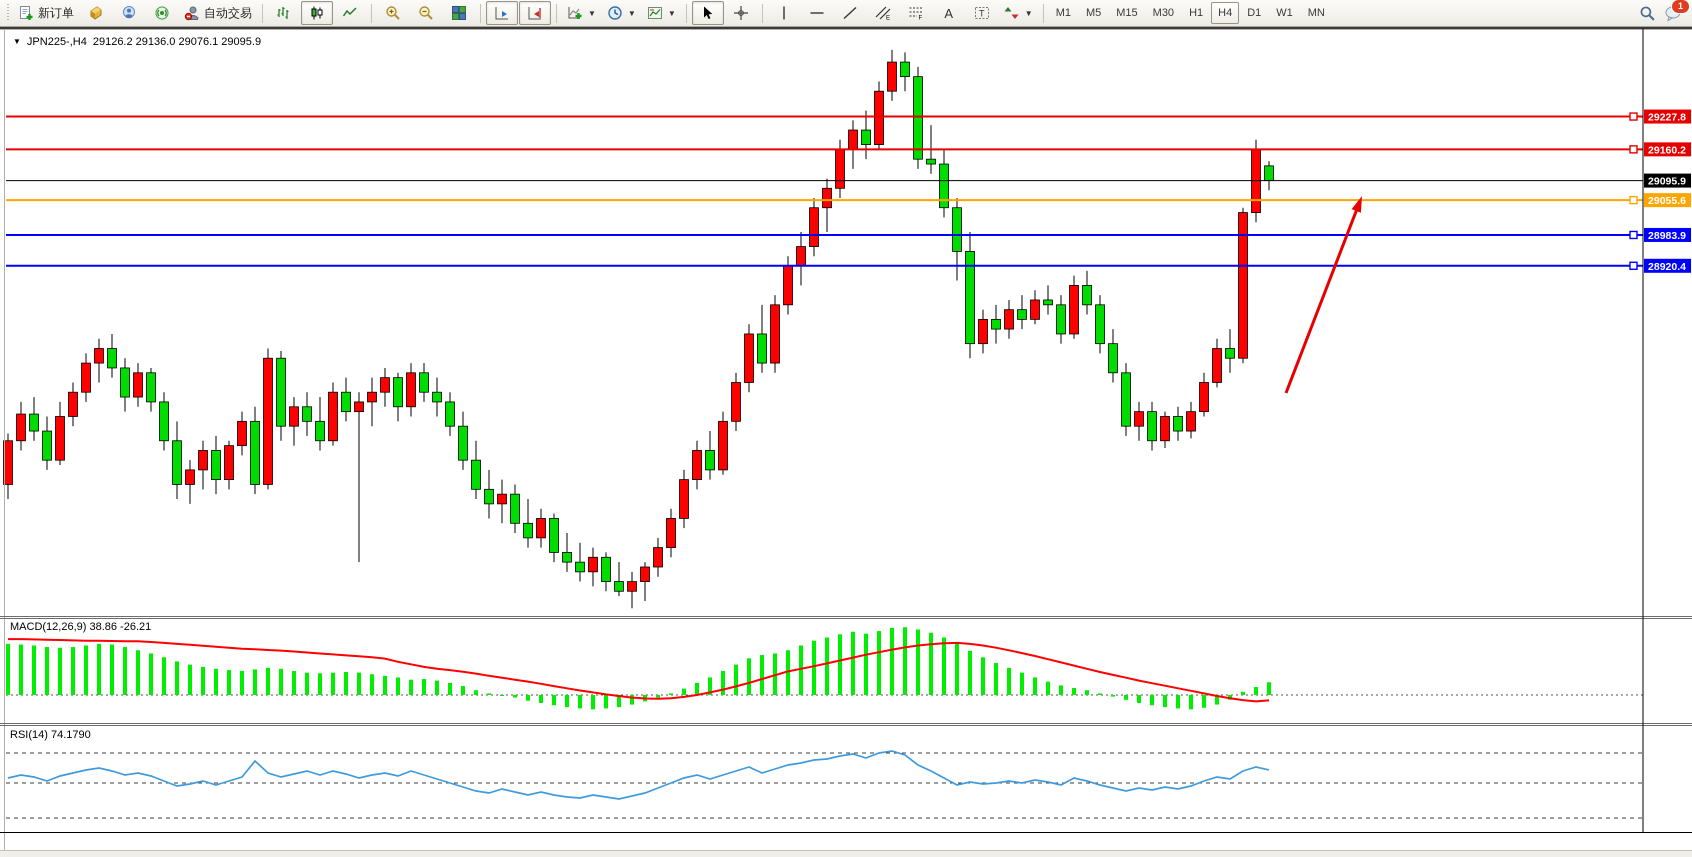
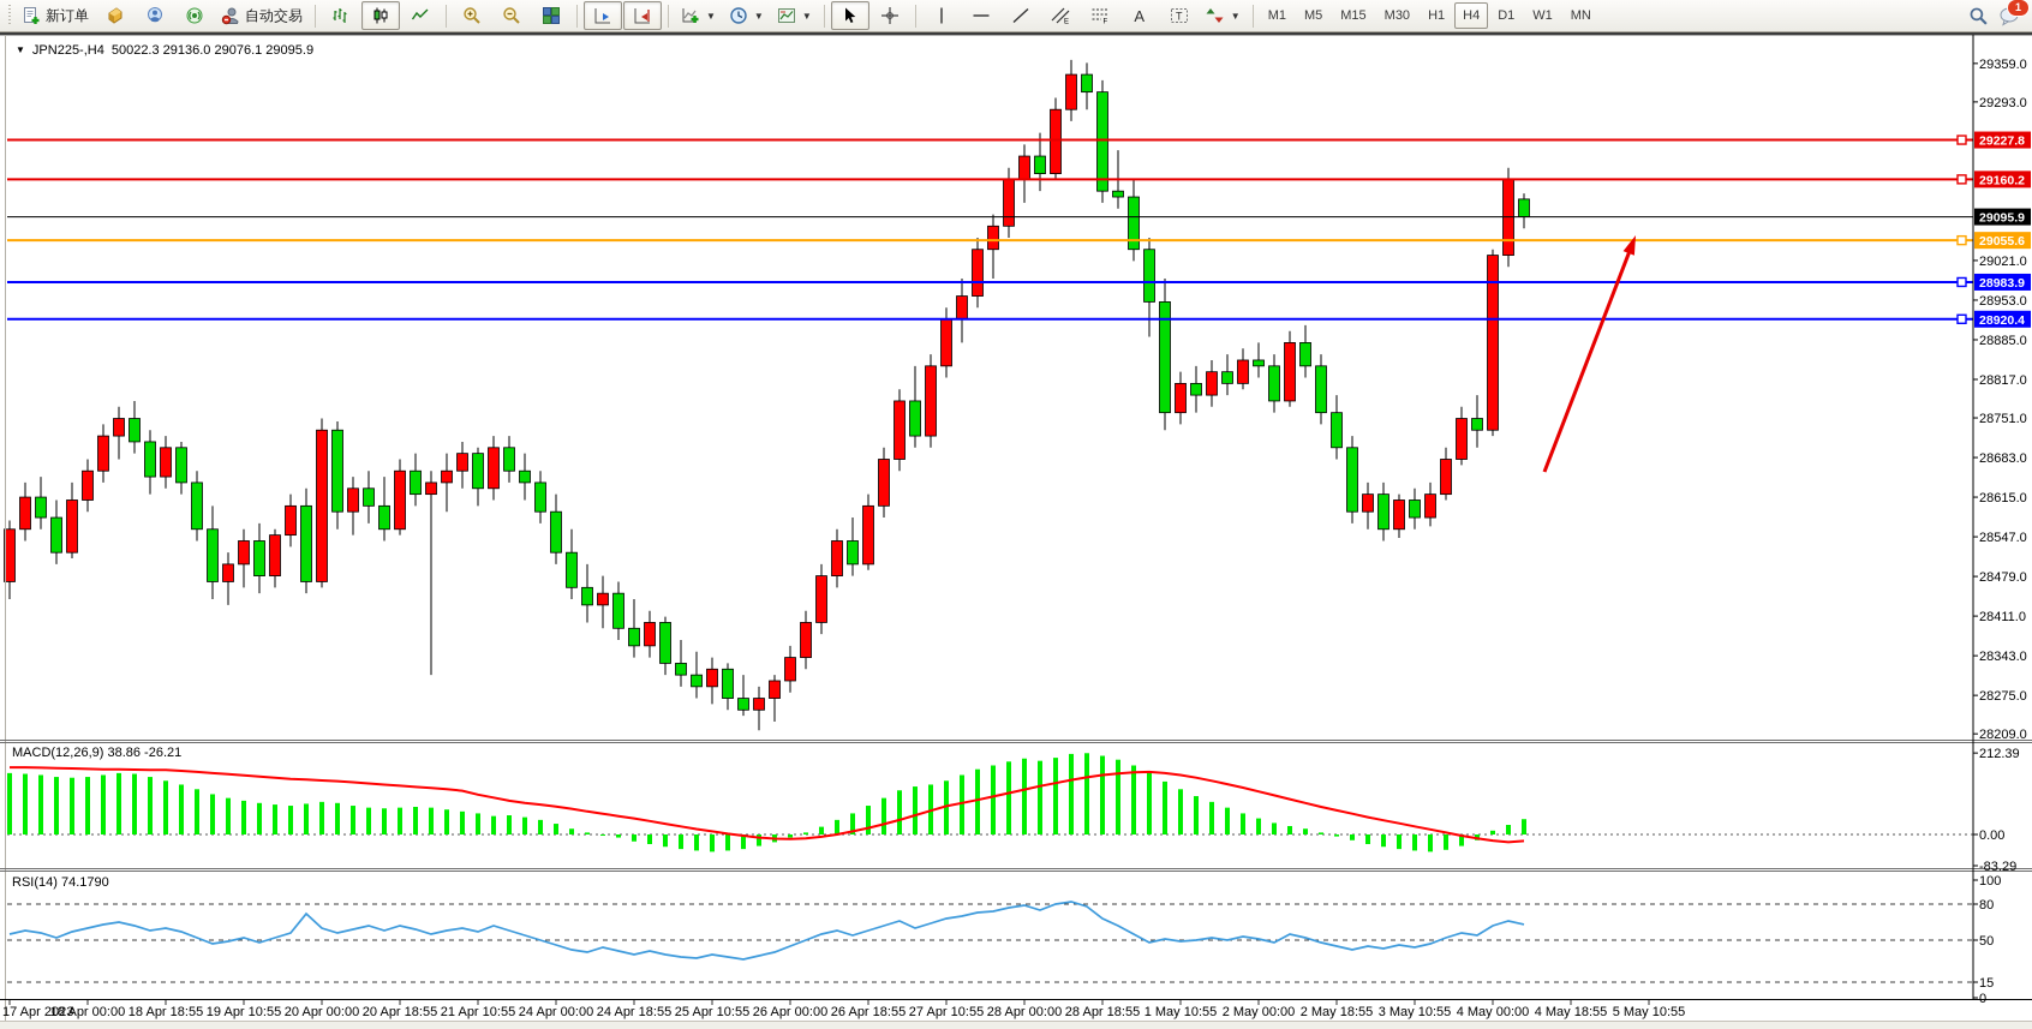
  新订单
  自动交易
  ▼
  ▼
  ▼
  A
  T
  ▼
  M1
  M5
  M15
  M30
  H1
  H4
  D1
  W1
  MN
  1
  29227.8
  29160.2
  29095.9
  29055.6
  28983.9
  28920.4
+ 29359.0
+ 29293.0
+ 29021.0
+ 28953.0
+ 28885.0
+ 28817.0
+ 28751.0
+ 28683.0
+ 28615.0
+ 28547.0
+ 28479.0
+ 28411.0
+ 28343.0
+ 28275.0
+ 28209.0
+ 212.39
+ 0.00
+ -83.29
+ 100
+ 80
+ 50
+ 15
+ 0
+ 17 Apr 2023
+ 18 Apr 00:00
+ 18 Apr 18:55
+ 19 Apr 10:55
+ 20 Apr 00:00
+ 20 Apr 18:55
+ 21 Apr 10:55
+ 24 Apr 00:00
+ 24 Apr 18:55
+ 25 Apr 10:55
+ 26 Apr 00:00
+ 26 Apr 18:55
+ 27 Apr 10:55
+ 28 Apr 00:00
+ 28 Apr 18:55
+ 1 May 10:55
+ 2 May 00:00
+ 2 May 18:55
+ 3 May 10:55
+ 4 May 00:00
+ 4 May 18:55
+ 5 May 10:55
  ▼
  JPN225-,H4
- 29126.2 29136.0 29076.1 29095.9
+ 50022.3 29136.0 29076.1 29095.9
  MACD(12,26,9) 38.86 -26.21
  RSI(14) 74.1790
